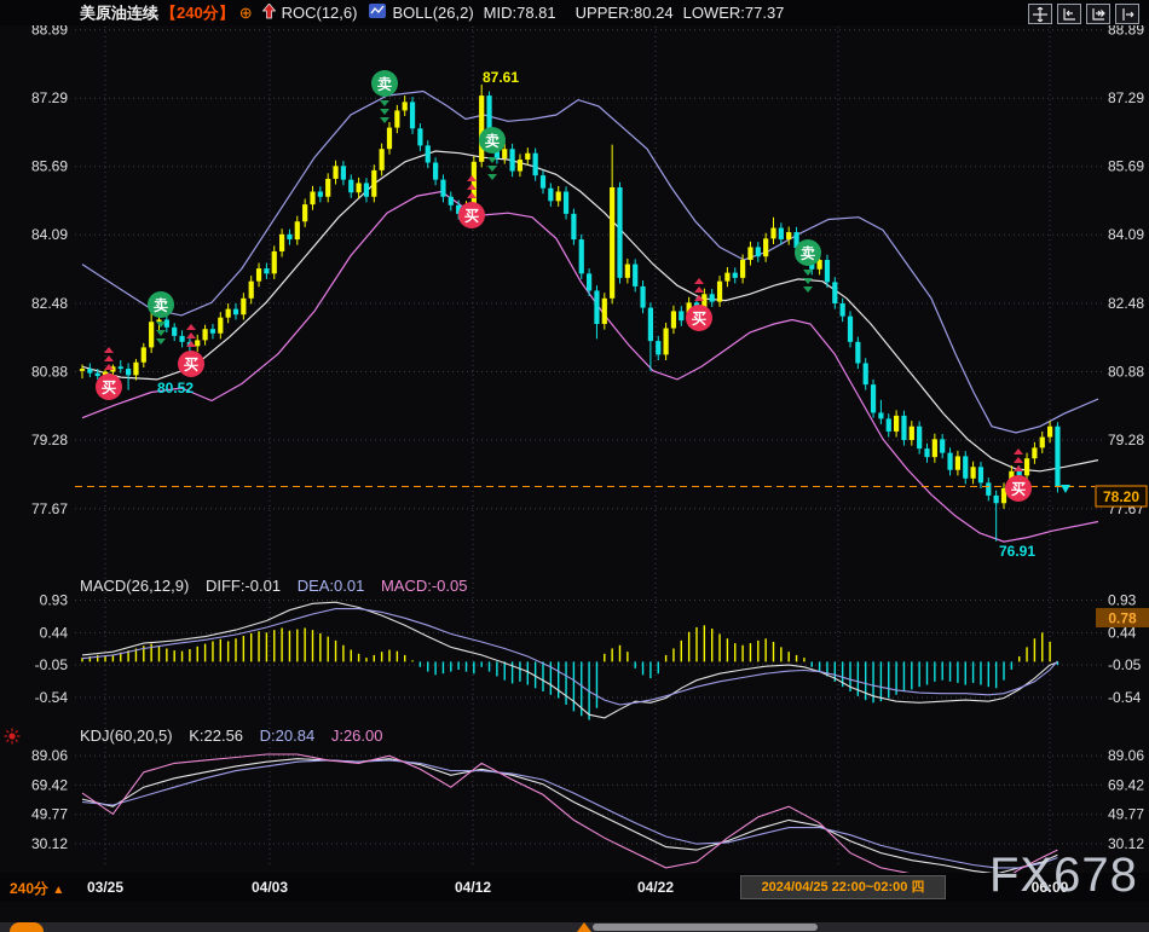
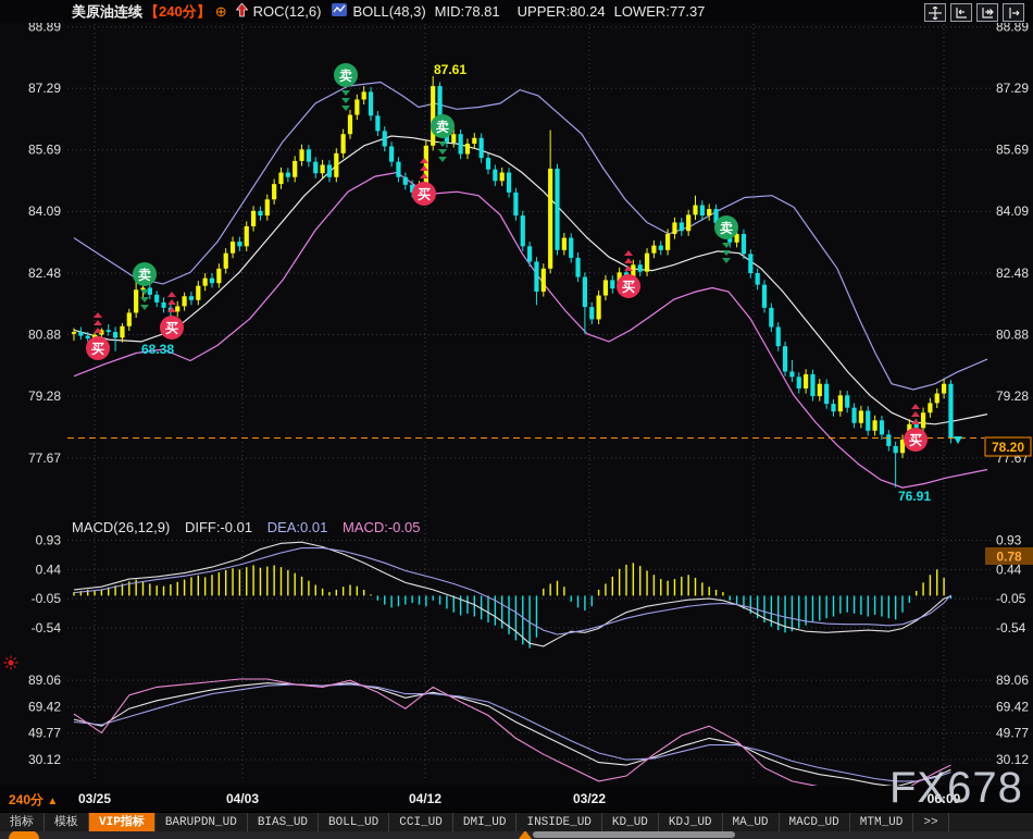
  美原油连续
  【240分】
  ⊕
  ROC(12,6)
- BOLL(26,2)
+ BOLL(48,3)
  MID:78.81
  UPPER:80.24
  LOWER:77.37
  88.89
  88.89
  87.29
  87.29
  85.69
  85.69
  84.09
  84.09
  82.48
  82.48
  80.88
  80.88
  79.28
  79.28
  77.67
  77.67
  0.93
  0.93
  0.44
  0.44
  -0.05
  -0.05
  -0.54
  -0.54
  89.06
  89.06
  69.42
  69.42
  49.77
  49.77
  30.12
  30.12
  78.20
  0.78
  买
  卖
  买
  卖
  买
  卖
  买
  卖
  买
  MACD(26,12,9) DIFF:-0.01 DEA:0.01 MACD:-0.05
- KDJ(60,20,5) K:22.56 D:20.84 J:26.00
  87.61
- 80.52
+ 68.38
  76.91
  240分 ▲
- 2024/04/25 22:00~02:00 四
  03/25
  04/03
  04/12
- 04/22
+ 03/22
  06:00
  FX678
+ 指标
+ 模板
+ VIP指标
+ BARUPDN_UD
+ BIAS_UD
+ BOLL_UD
+ CCI_UD
+ DMI_UD
+ INSIDE_UD
+ KD_UD
+ KDJ_UD
+ MA_UD
+ MACD_UD
+ MTM_UD
+ >>
